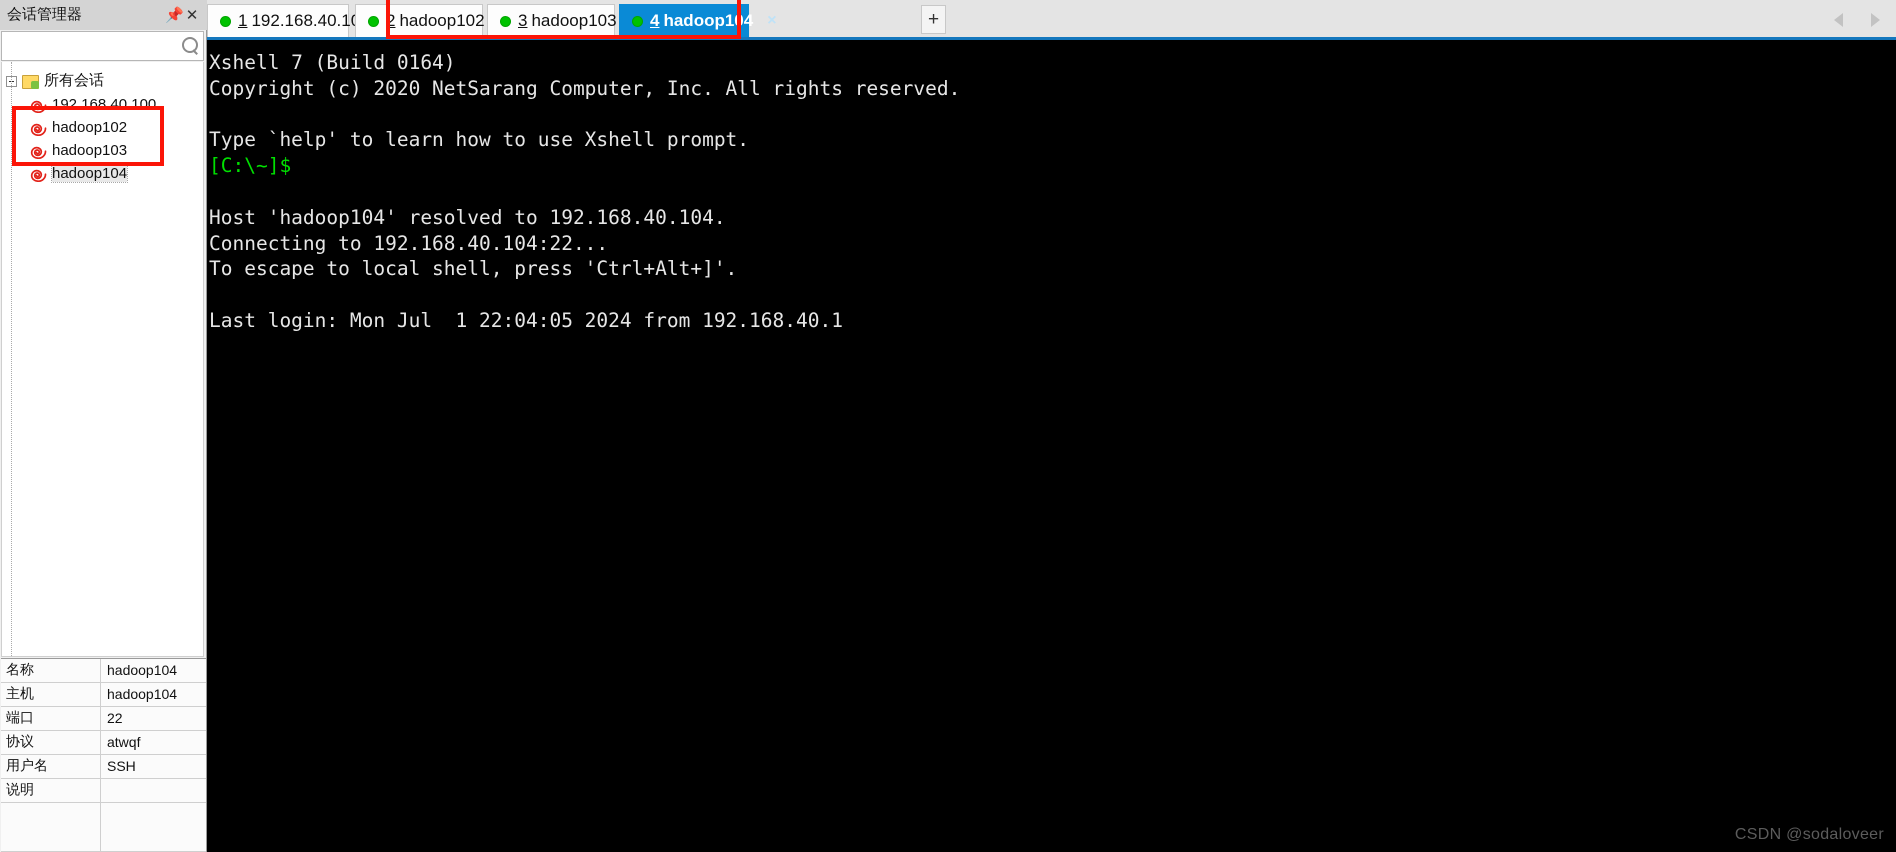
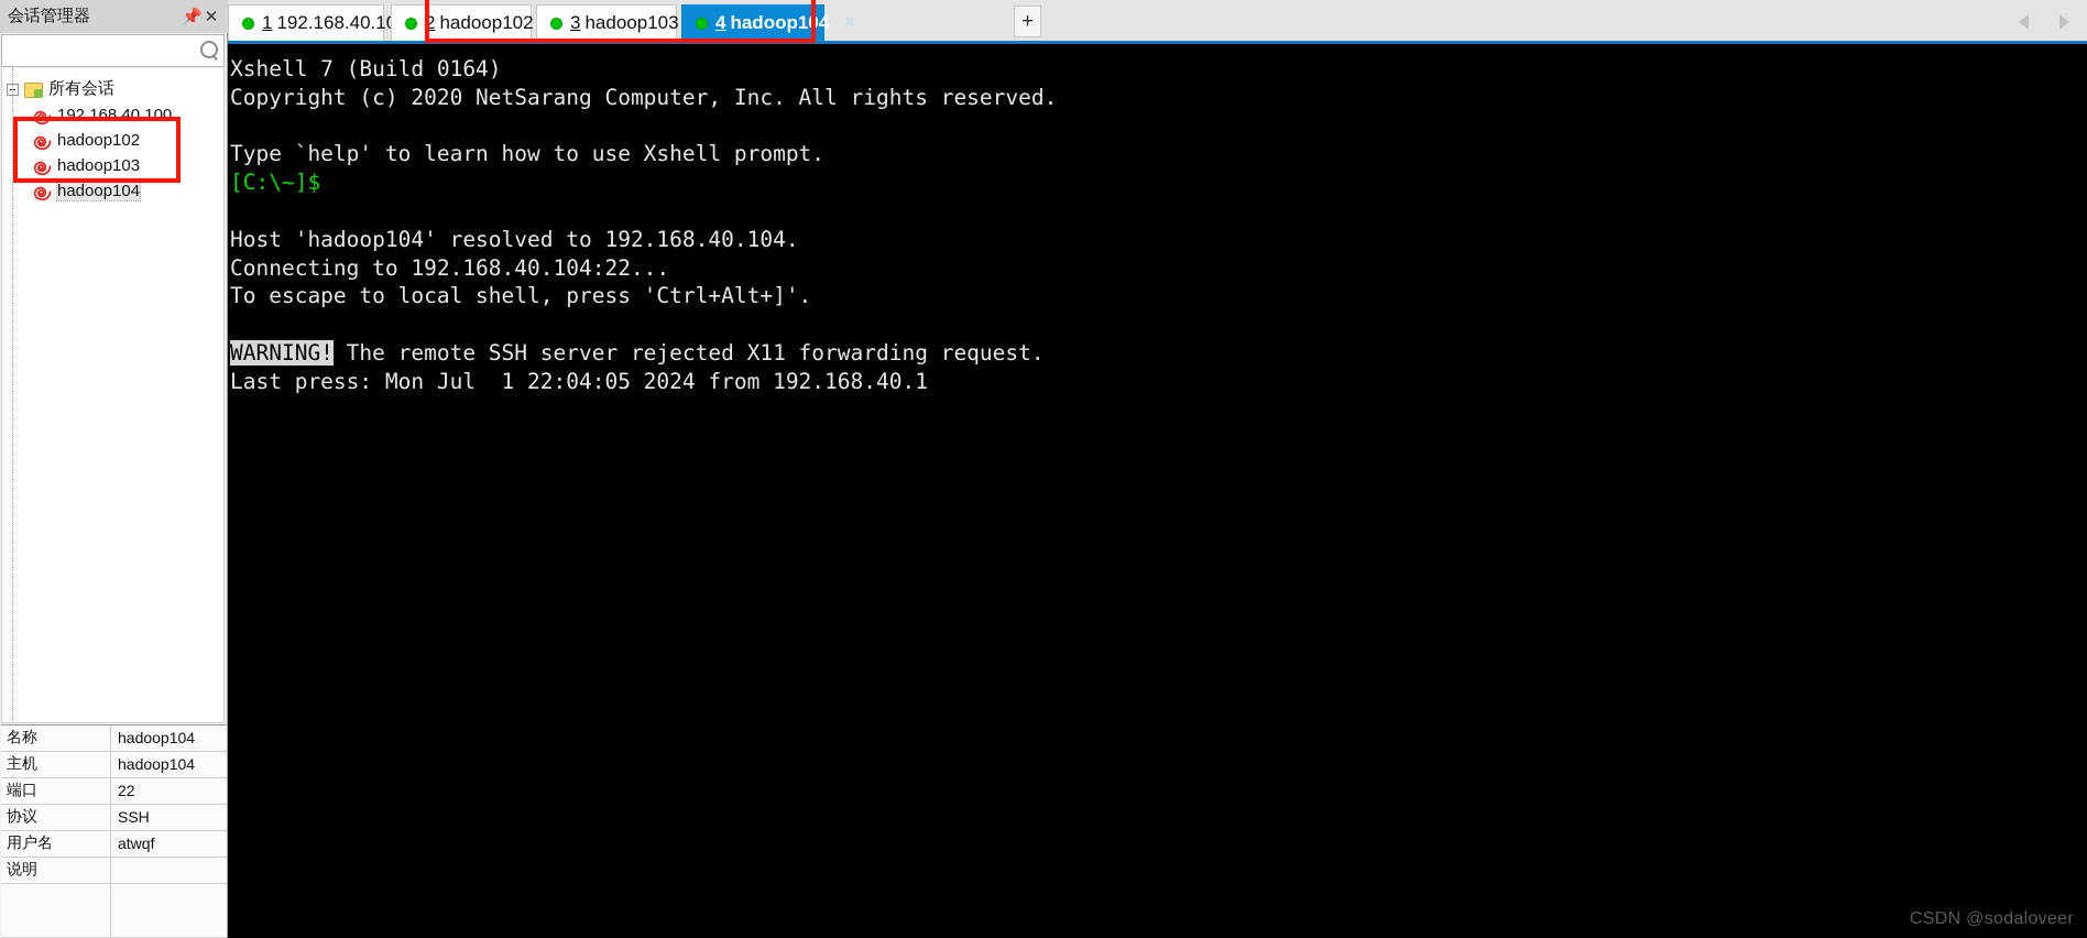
  会话管理器
  📌
  ✕
  所有会话
  192.168.40.100
  hadoop102
  hadoop103
  hadoop104
  名称
  hadoop104
  主机
  hadoop104
  端口
  22
  协议
- atwqf
+ SSH
  用户名
- SSH
+ atwqf
  说明
  1
  192.168.40.1
  2
  hadoop102
  3
  hadoop103
  4
  hadoop104
  ×
  +
  Xshell 7 (Build 0164)
  Copyright (c) 2020 NetSarang Computer, Inc. All rights reserved.
  Type `help' to learn how to use Xshell prompt.
  [C:\~]$
  Host 'hadoop104' resolved to 192.168.40.104.
  Connecting to 192.168.40.104:22...
  To escape to local shell, press 'Ctrl+Alt+]'.
+ WARNING! The remote SSH server rejected X11 forwarding request.
- Last login: Mon Jul 1 22:04:05 2024 from 192.168.40.1
+ Last press: Mon Jul 1 22:04:05 2024 from 192.168.40.1
  CSDN @sodaloveer
